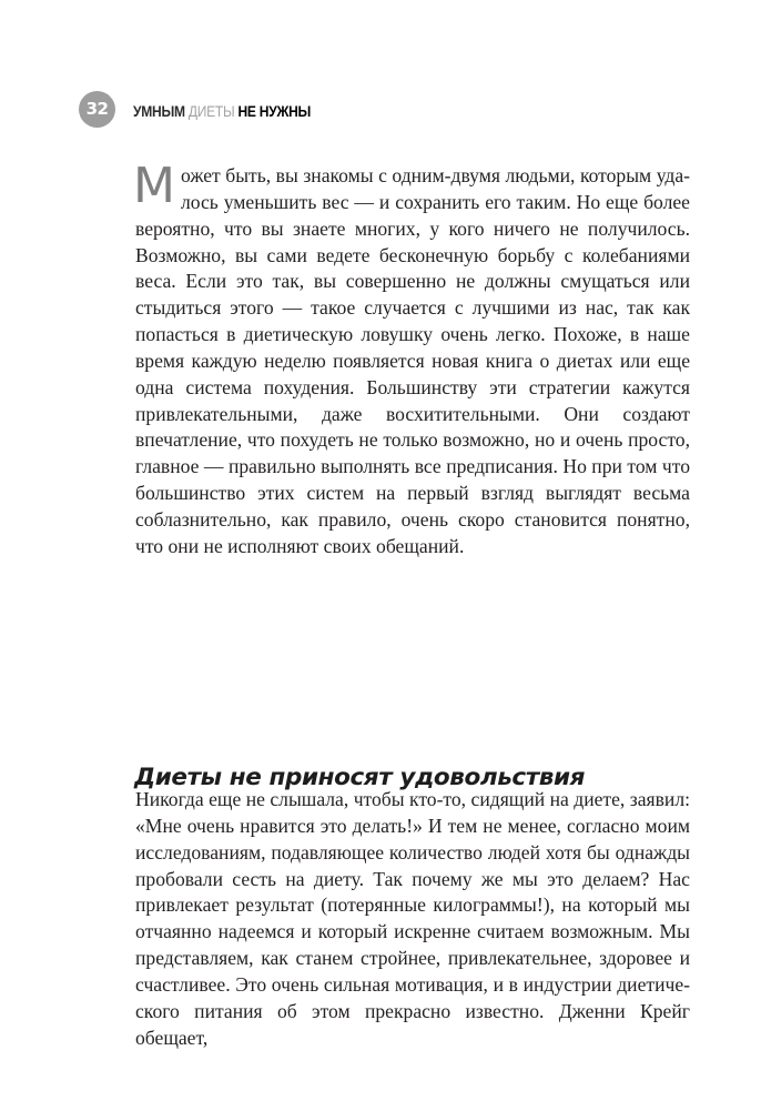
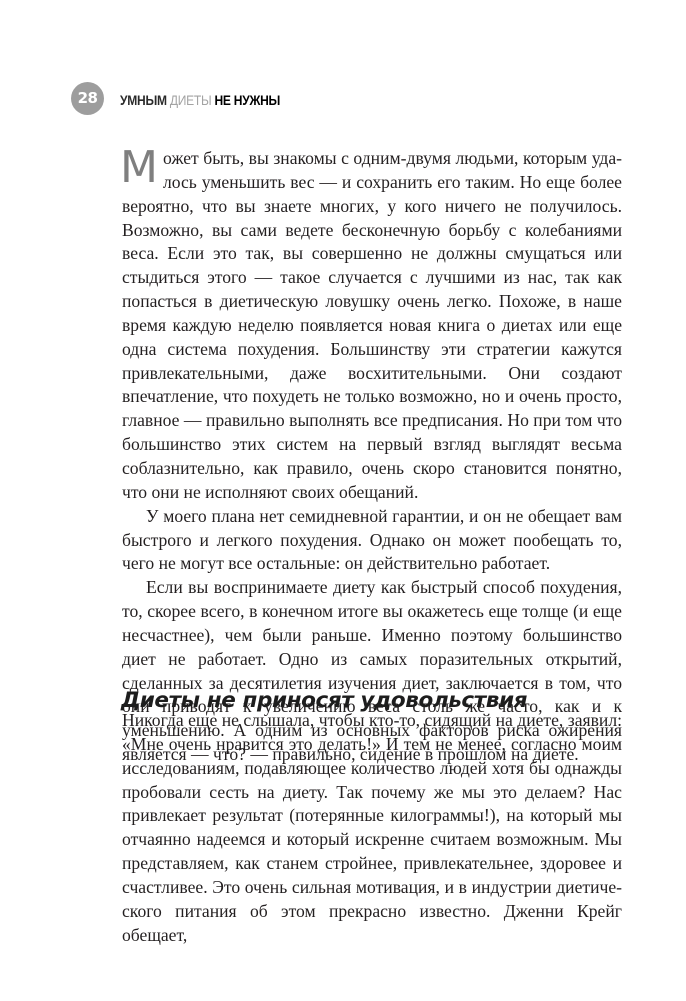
- 32
+ 28
  УМНЫМ ДИЕТЫ НЕ НУЖНЫ
  М
  ожет быть, вы знакомы с одним-двумя людьми, которым уда­ось уменьшить вес — и сохранить его таким. Но еще более вероятно, что вы знаете многих, у кого ничего не получилось. Воз­можно, вы сами ведете бесконечную борьбу с колебаниями веса. Если это так, вы совершенно не должны смущаться или стыдиться этого — такое случается с лучшими из нас, так как попасться в ди­етическую ловушку очень легко. Похоже, в наше время каждую неделю появляется новая книга о диетах или еще одна система похудения. Большинству эти стратегии кажутся привлекательными, даже восхитительными. Они создают впечатление, что похудеть не только возможно, но и очень просто, главное — правильно выполнять все предписания. Но при том что большинство этих систем на первый взгляд выглядят весьма соблазнительно, как правило, очень скоро становится понятно, что они не исполняют своих обещаний.
+ У моего плана нет семидневной гарантии, и он не обещает вам быстрого и легкого похудения. Однако он может пообещать то, чего не могут все остальные: он действительно работает.
+ Если вы воспринимаете диету как быстрый способ похудения, то, скорее всего, в конечном итоге вы окажетесь еще толще (и еще несчастнее), чем были раньше. Именно поэтому большинство диет не работает. Одно из самых поразительных открытий, сделанных за десятилетия изучения диет, заключается в том, что они приводят к увеличению веса столь же часто, как и к уменьшению. А одним из основных факторов риска ожирения является — что? — правильно, сидение в прошлом на диете.
  Диеты не приносят удовольствия
  Никогда еще не слышала, чтобы кто-то, сидящий на диете, за­явил: «Мне очень нравится это делать!» И тем не менее, согласно моим исследованиям, подавляющее количество людей хотя бы однажды пробовали сесть на диету. Так почему же мы это делаем? Нас привлекает результат (потерянные килограммы!), на который мы отчаянно надеемся и который искренне считаем возможным. Мы представляем, как станем стройнее, привлекательнее, здоровее и счастливее. Это очень сильная мотивация, и в индустрии диетиче­ского питания об этом прекрасно известно. Дженни Крейг обещает,
